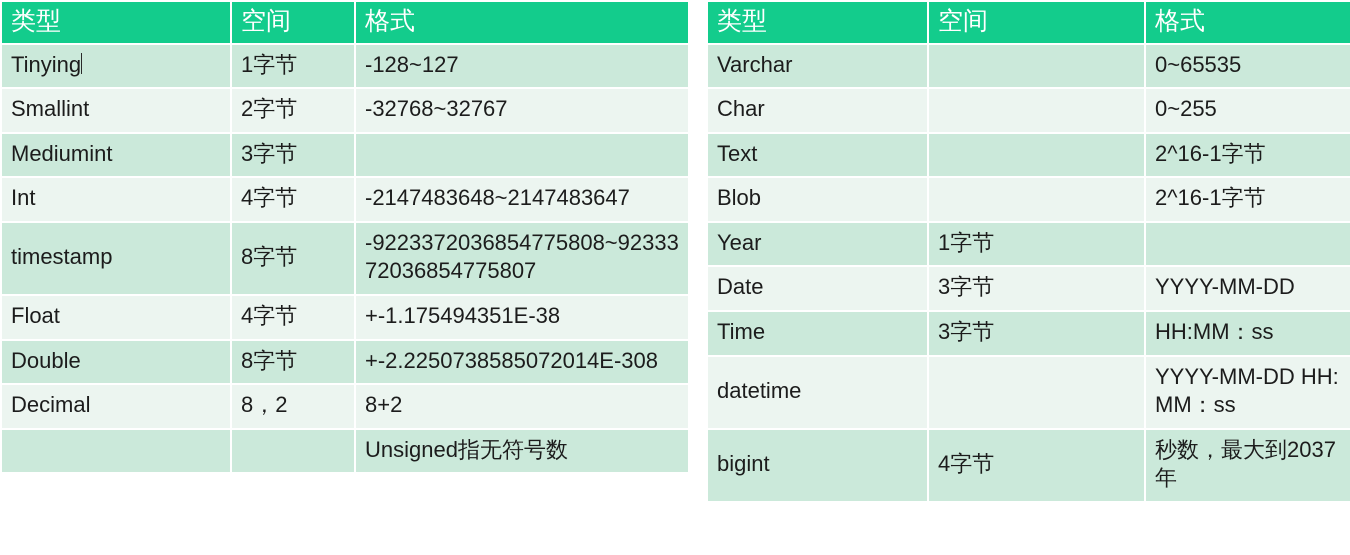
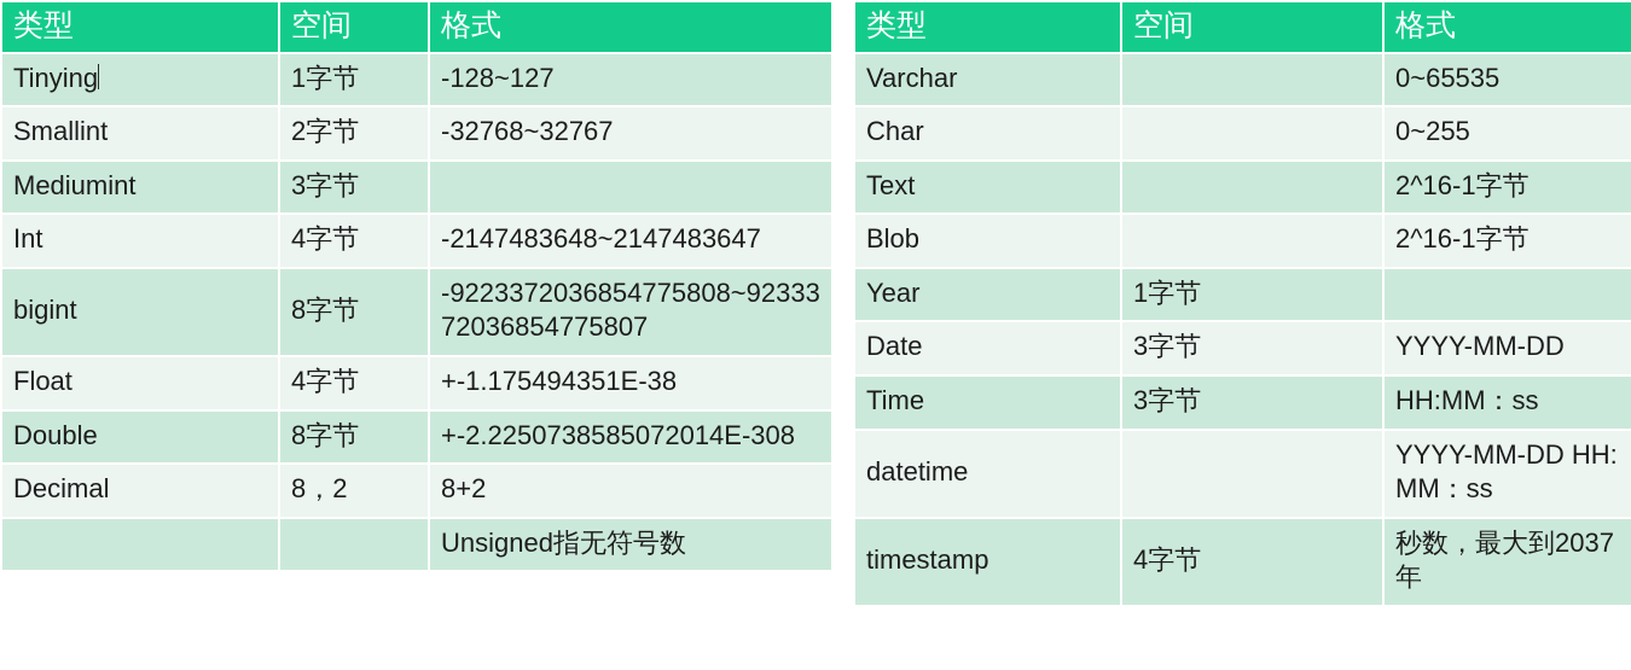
  类型	空间	格式
  Tinying	1字节	-128~127
  Smallint	2字节	-32768~32767
  Mediumint	3字节
  Int	4字节	-2147483648~2147483647
- timestamp	8字节	-9223372036854775808~9233372036854775807
+ bigint	8字节	-9223372036854775808~9233372036854775807
  Float	4字节	+-1.175494351E-38
  Double	8字节	+-2.2250738585072014E-308
  Decimal	8，2	8+2
  		Unsigned指无符号数
  类型	空间	格式
  Varchar		0~65535
  Char		0~255
  Text		2^16-1字节
  Blob		2^16-1字节
  Year	1字节
  Date	3字节	YYYY-MM-DD
  Time	3字节	HH:MM：ss
  datetime		YYYY-MM-DD HH:MM：ss
- bigint	4字节	秒数，最大到2037年
+ timestamp	4字节	秒数，最大到2037年
